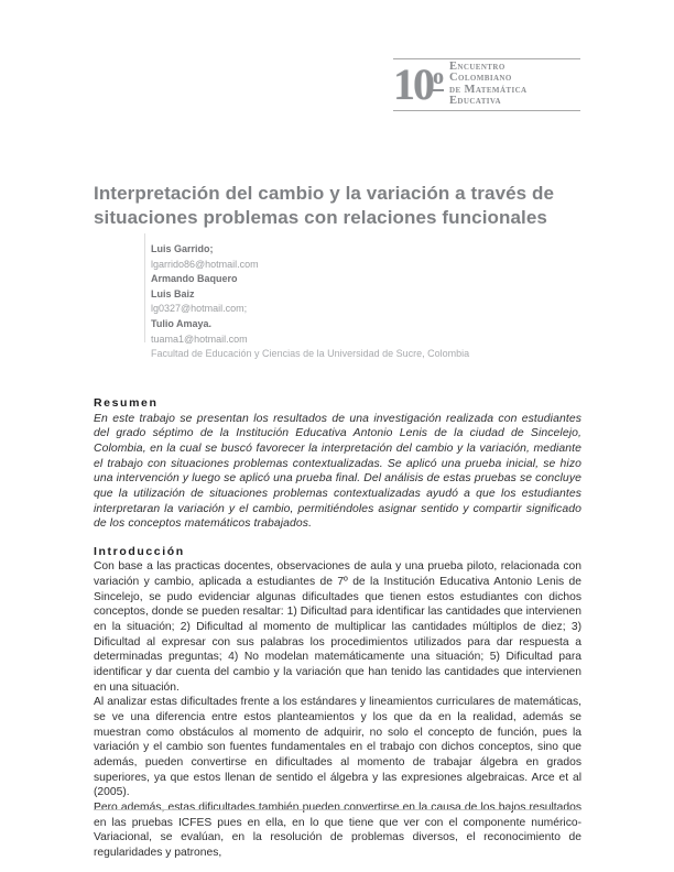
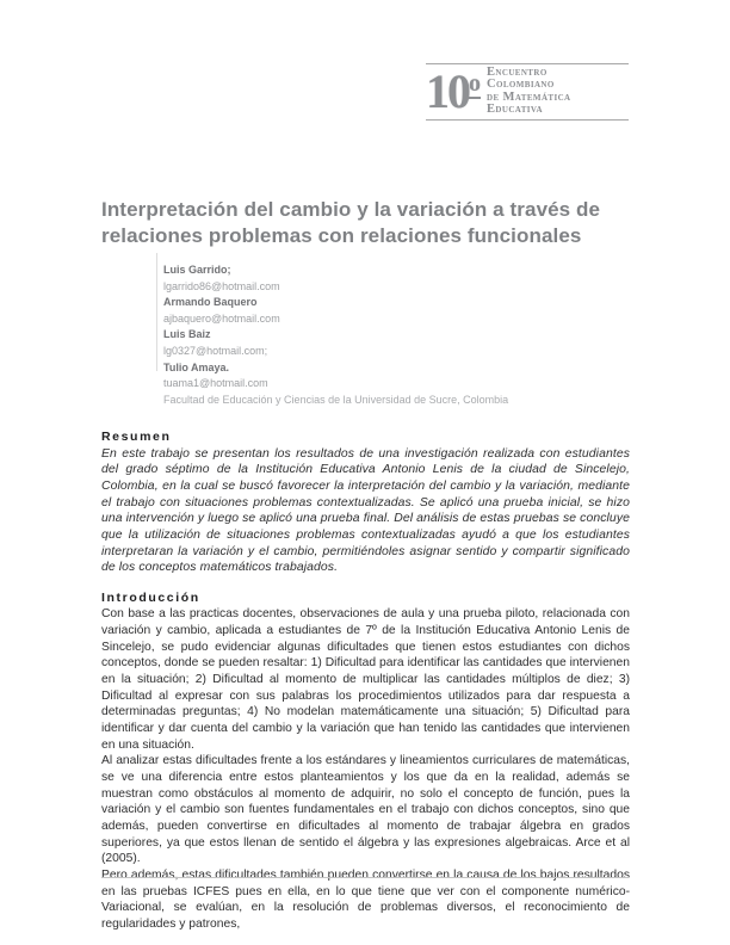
  10o
  Encuentro
  Colombiano
  de Matemática
  Educativa
- Interpretación del cambio y la variación a través de situaciones problemas con relaciones funcionales
+ Interpretación del cambio y la variación a través de relaciones problemas con relaciones funcionales
  Luis Garrido;
  lgarrido86@hotmail.com
  Armando Baquero
+ ajbaquero@hotmail.com
  Luis Baiz
  lg0327@hotmail.com;
  Tulio Amaya.
  tuama1@hotmail.com
  Facultad de Educación y Ciencias de la Universidad de Sucre, Colombia
  Resumen
  En este trabajo se presentan los resultados de una investigación realizada con estudiantes del grado séptimo de la Institución Educativa Antonio Lenis de la ciudad de Sincelejo, Colombia, en la cual se buscó favorecer la interpretación del cambio y la variación, mediante el trabajo con situaciones problemas contextualizadas. Se aplicó una prueba inicial, se hizo una intervención y luego se aplicó una prueba final. Del análisis de estas pruebas se concluye que la utilización de situaciones problemas contextualizadas ayudó a que los estudiantes interpretaran la variación y el cambio, permitiéndoles asignar sentido y compartir significado de los conceptos matemáticos trabajados.
  Introducción
  Con base a las practicas docentes, observaciones de aula y una prueba piloto, relacionada con variación y cambio, aplicada a estudiantes de 7º de la Institución Educativa Antonio Lenis de Sincelejo, se pudo evidenciar algunas dificultades que tienen estos estudiantes con dichos conceptos, donde se pueden resaltar: 1) Dificultad para identificar las cantidades que intervienen en la situación; 2) Dificultad al momento de multiplicar las cantidades múltiplos de diez; 3) Dificultad al expresar con sus palabras los procedimientos utilizados para dar respuesta a determinadas preguntas; 4) No modelan matemáticamente una situación; 5) Dificultad para identificar y dar cuenta del cambio y la variación que han tenido las cantidades que intervienen en una situación.
  Al analizar estas dificultades frente a los estándares y lineamientos curriculares de matemáticas, se ve una diferencia entre estos planteamientos y los que da en la realidad, además se muestran como obstáculos al momento de adquirir, no solo el concepto de función, pues la variación y el cambio son fuentes fundamentales en el trabajo con dichos conceptos, sino que además, pueden convertirse en dificultades al momento de trabajar álgebra en grados superiores, ya que estos llenan de sentido el álgebra y las expresiones algebraicas. Arce et al (2005).
  Pero además, estas dificultades también pueden convertirse en la causa de los bajos resultados en las pruebas ICFES pues en ella, en lo que tiene que ver con el componente numérico-Variacional, se evalúan, en la resolución de problemas diversos, el reconocimiento de regularidades y patrones,
